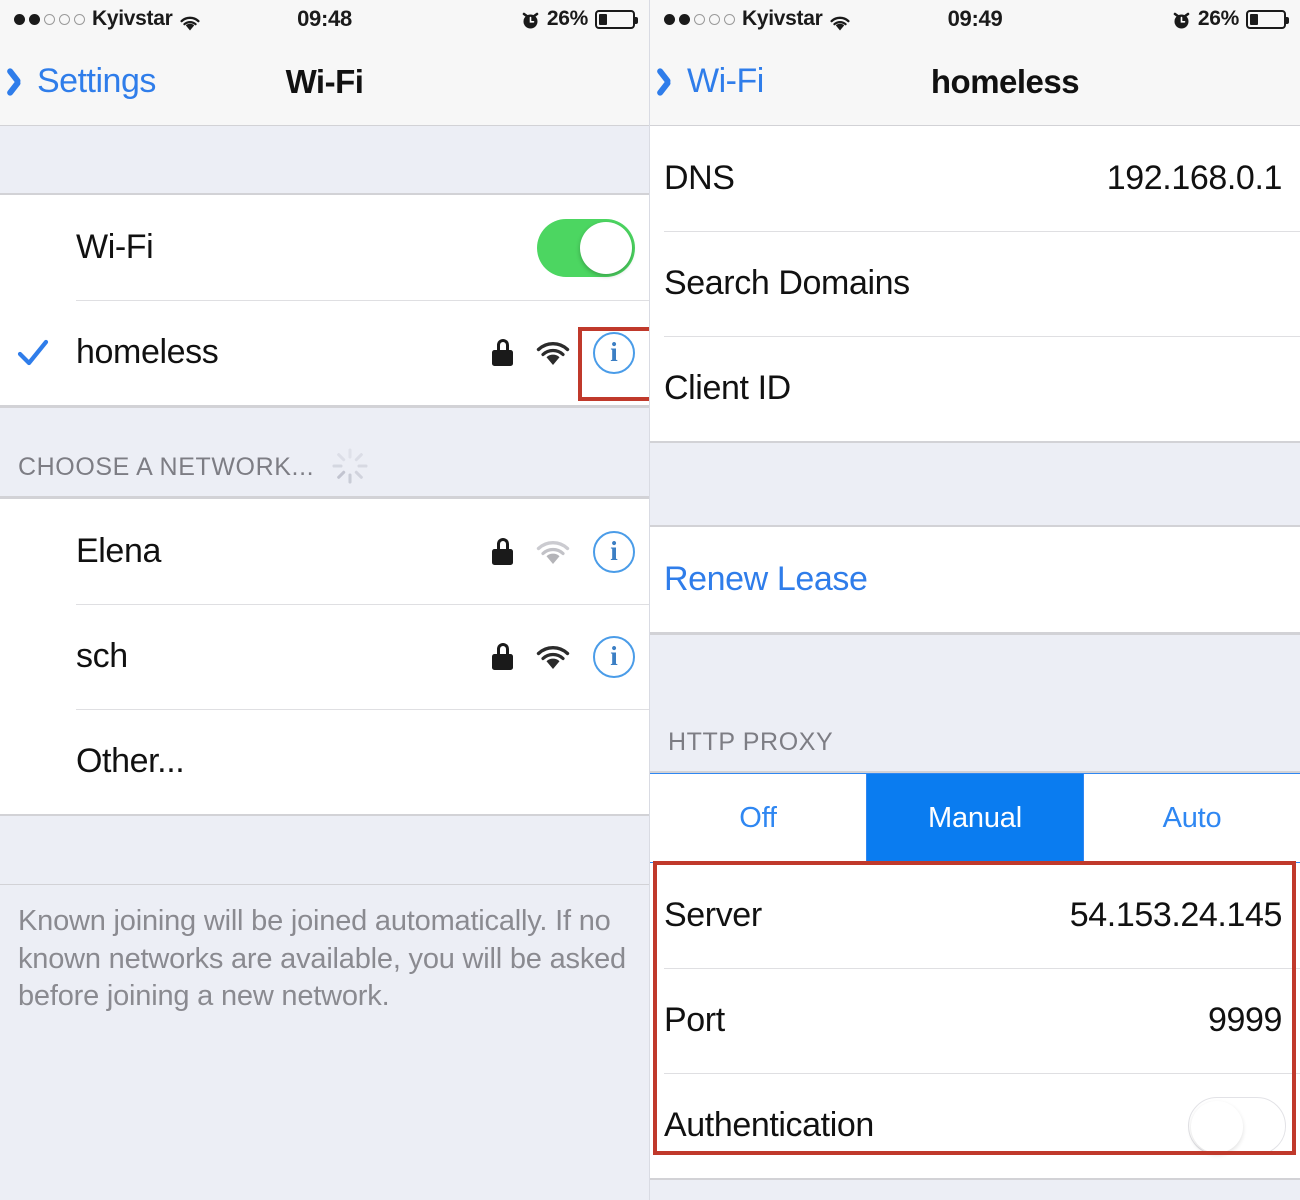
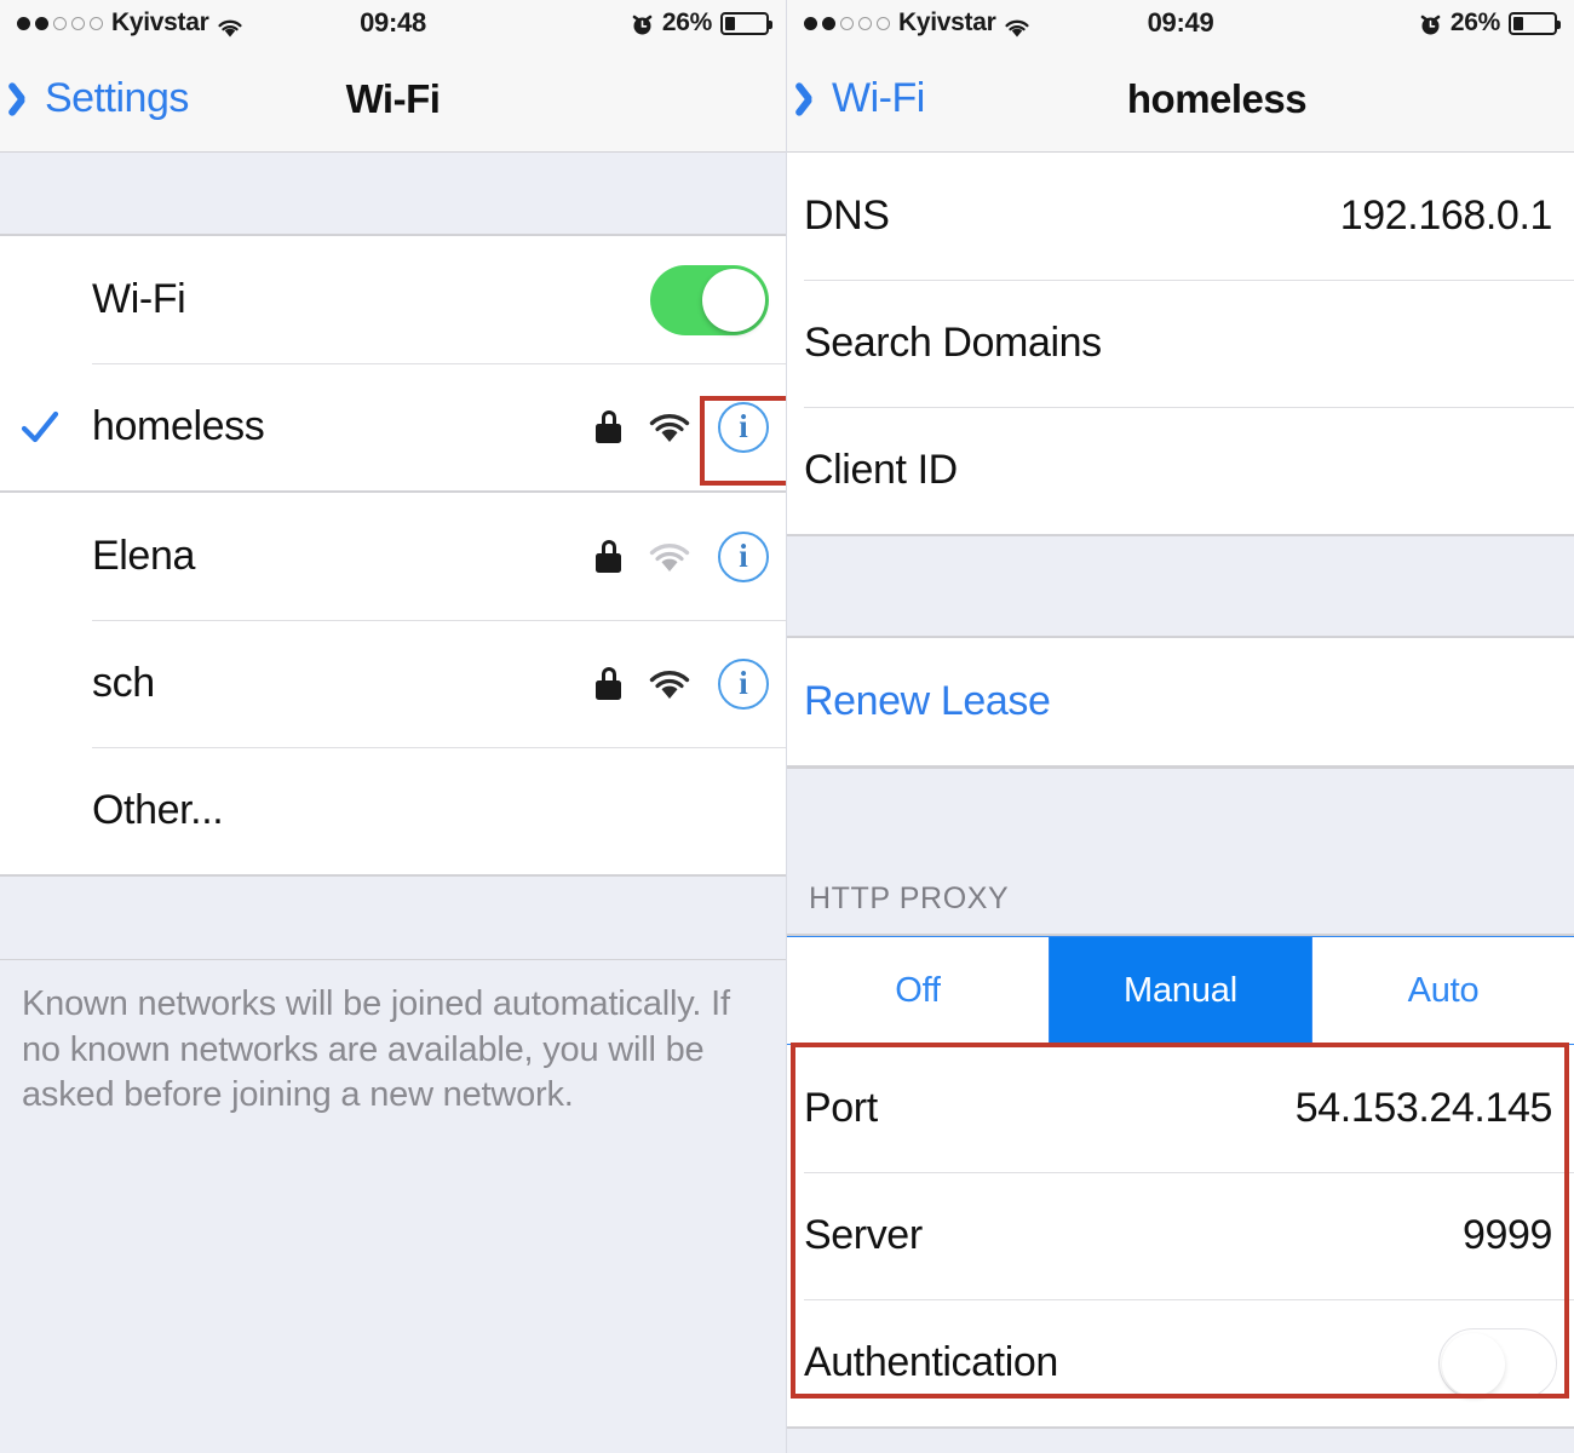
  Kyivstar
  09:48
  26%
  Settings
  Wi-Fi
  Wi-Fi
  homeless
  i
- CHOOSE A NETWORK...
  Elena
  i
  sch
  i
  Other...
- Known joining will be joined automatically. If no known networks are available, you will be asked before joining a new network.
+ Known networks will be joined automatically. If no known networks are available, you will be asked before joining a new network.
  Kyivstar
  09:49
  26%
  Wi-Fi
  homeless
  DNS
  192.168.0.1
  Search Domains
  Client ID
  Renew Lease
  HTTP PROXY
  Off
  Manual
  Auto
- Server
+ Port
  54.153.24.145
- Port
+ Server
  9999
  Authentication
